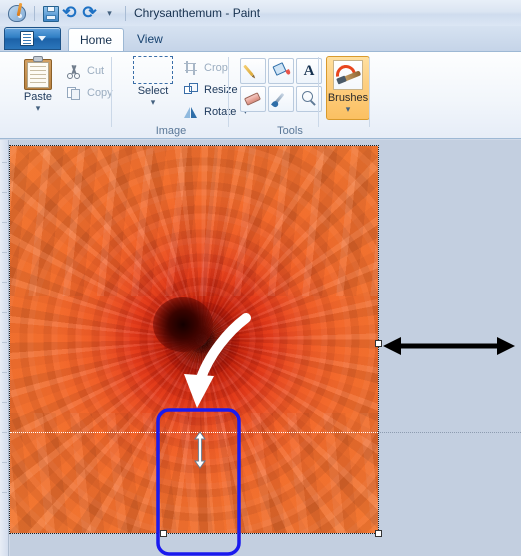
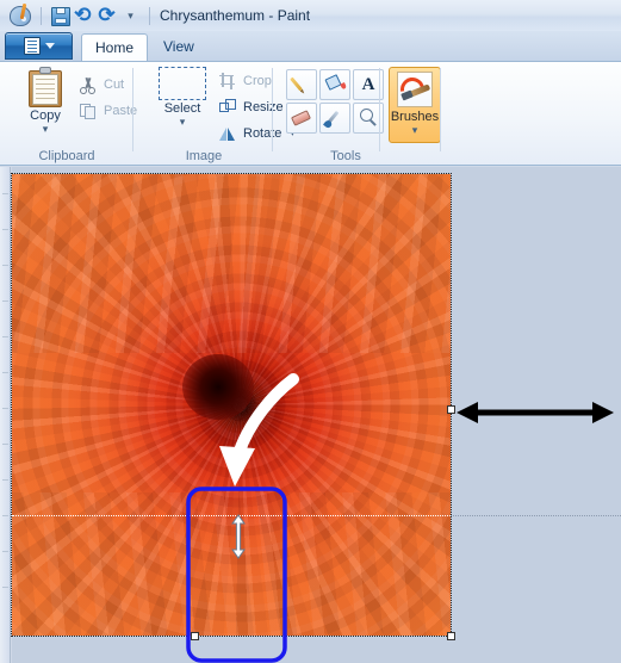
  ⟳
  ▾
  Chrysanthemum - Paint
  Home
  View
- Paste
+ Copy
  ▾
  Cut
- Copy
+ Paste
+ Clipboard
  Select
  ▾
  Crop
  Resie
  Rotae
  Image
  A
  Brushes
  ▾
  Tools
